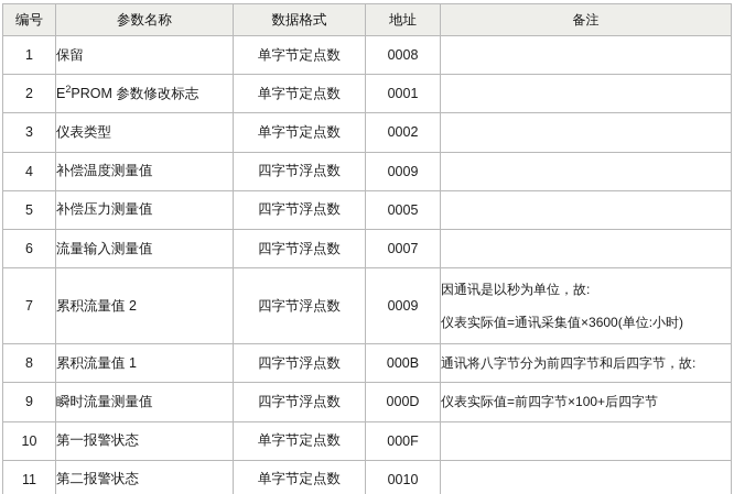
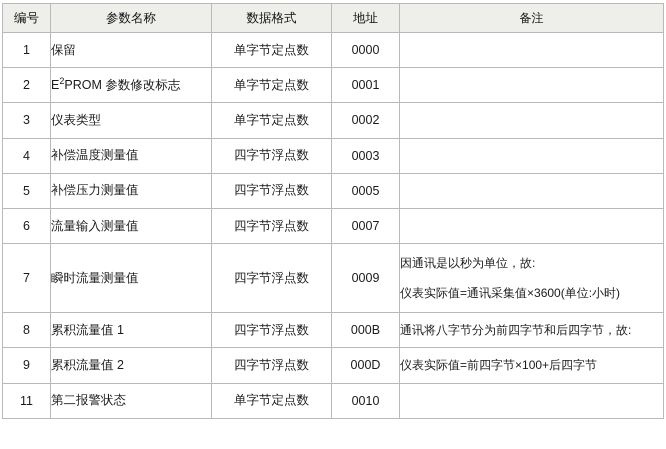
  编号	参数名称	数据格式	地址	备注
- 1	保留	单字节定点数	0008
+ 1	保留	单字节定点数	0000
  2	E2PROM 参数修改标志	单字节定点数	0001
  3	仪表类型	单字节定点数	0002
- 4	补偿温度测量值	四字节浮点数	0009
+ 4	补偿温度测量值	四字节浮点数	0003
  5	补偿压力测量值	四字节浮点数	0005
  6	流量输入测量值	四字节浮点数	0007
- 7	累积流量值 2	四字节浮点数	0009	因通讯是以秒为单位，故: 仪表实际值=通讯采集值×3600(单位:小时)
+ 7	瞬时流量测量值	四字节浮点数	0009	因通讯是以秒为单位，故: 仪表实际值=通讯采集值×3600(单位:小时)
  8	累积流量值 1	四字节浮点数	000B	通讯将八字节分为前四字节和后四字节，故:
- 9	瞬时流量测量值	四字节浮点数	000D	仪表实际值=前四字节×100+后四字节
+ 9	累积流量值 2	四字节浮点数	000D	仪表实际值=前四字节×100+后四字节
- 10	第一报警状态	单字节定点数	000F
  11	第二报警状态	单字节定点数	0010
